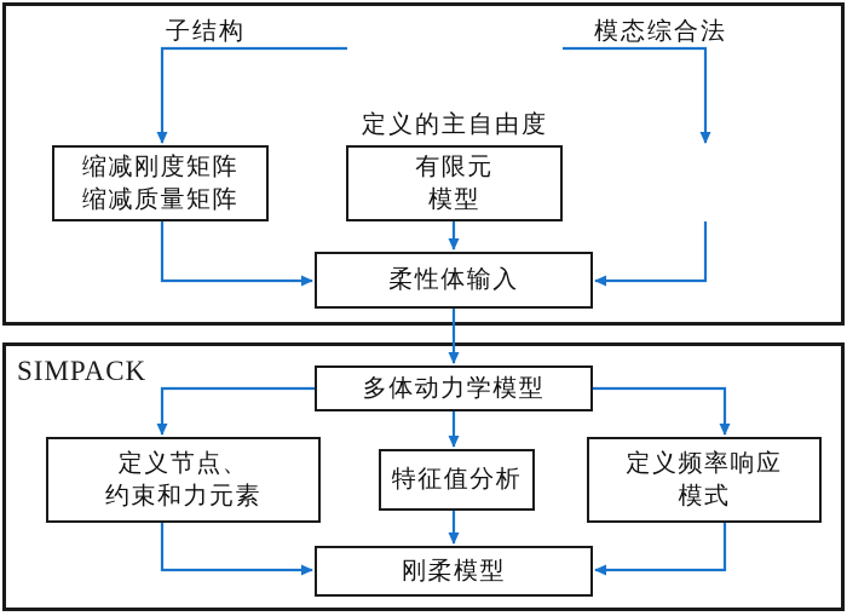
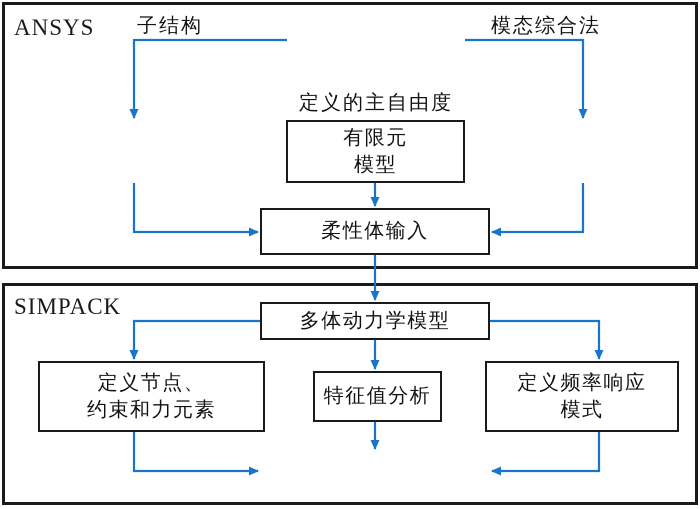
+ ANSYS
  SIMPACK
  子结构
  模态综合法
  定义的主自由度
- 缩减刚度矩阵
- 缩减质量矩阵
  有限元
  模型
  柔性体输入
  多体动力学模型
  定义节点、
  约束和力元素
  特征值分析
  定义频率响应
  模式
- 刚柔模型
